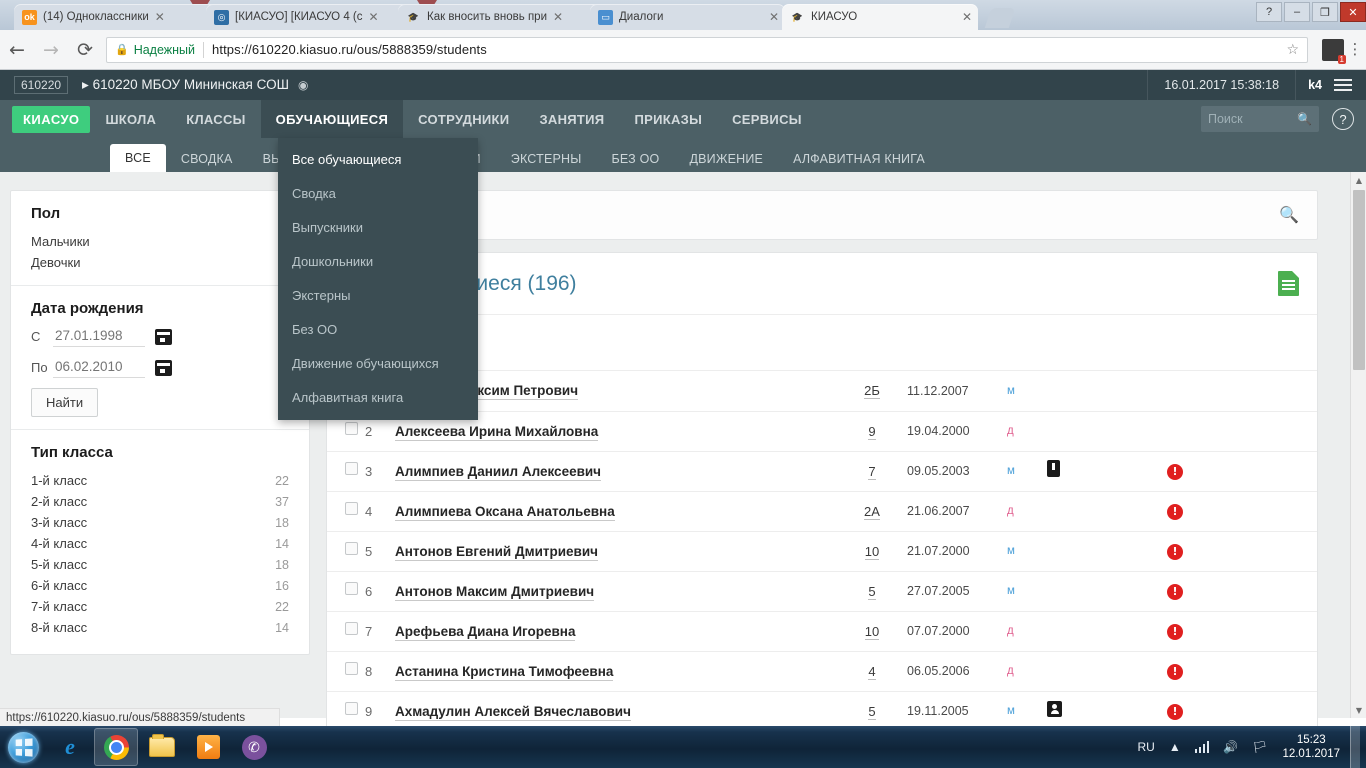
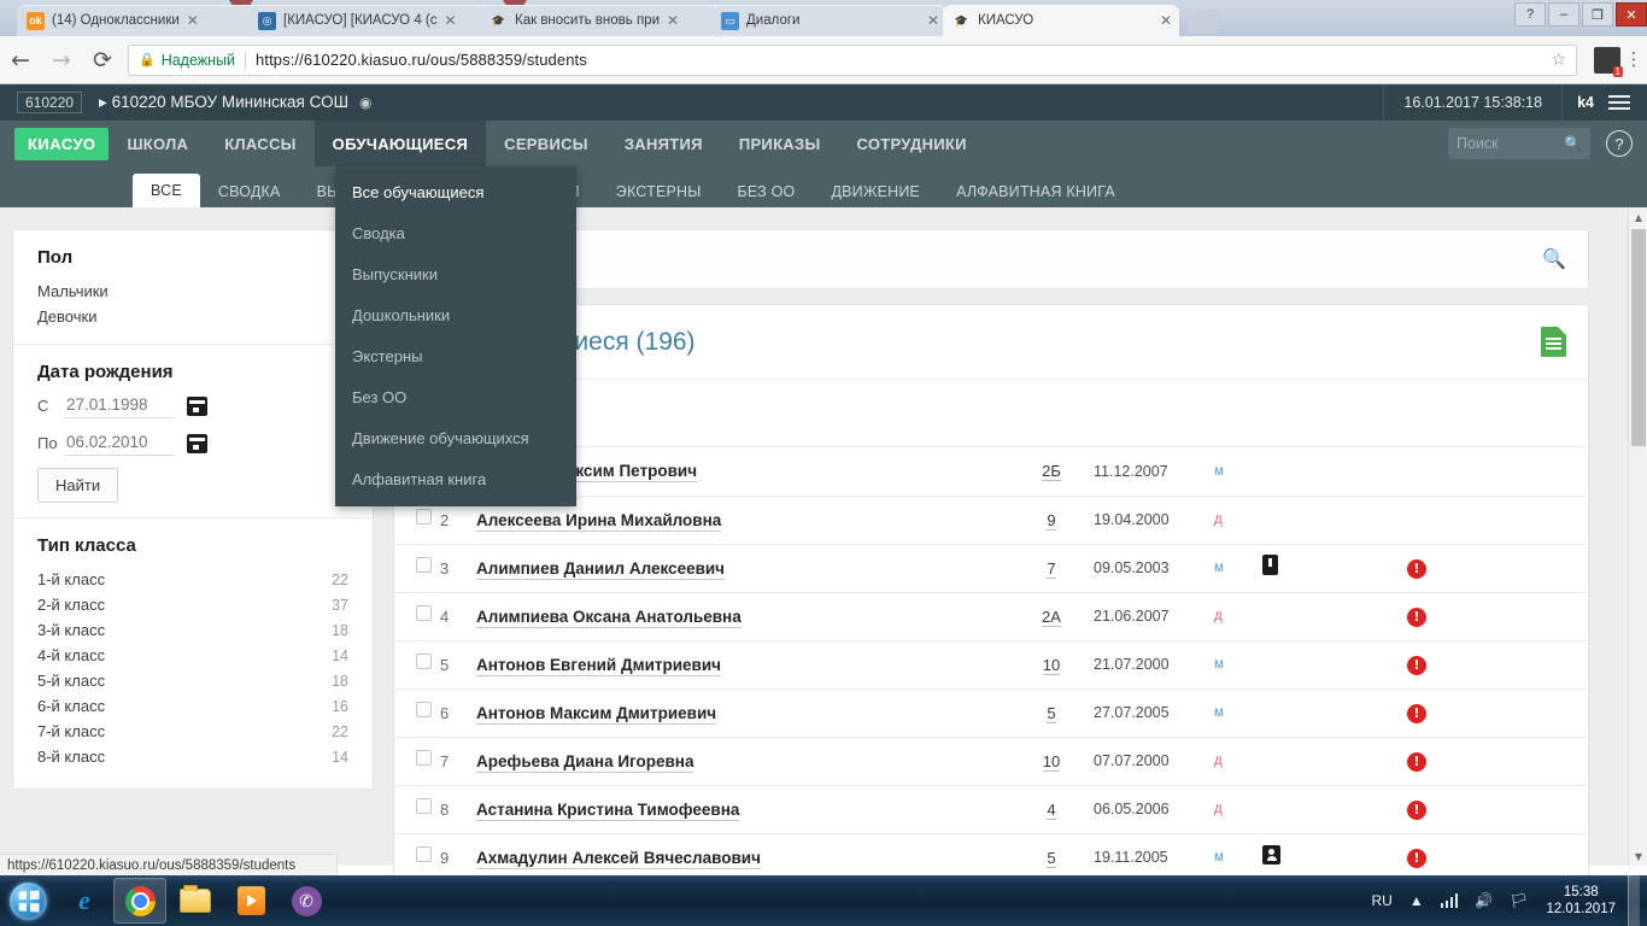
  ok
  (14) Одноклассники
  ✕
  ◎
  [КИАСУО] [КИАСУО 4 (с
  ✕
  🎓
  Как вносить вновь при
  ✕
  ▭
  Диалоги
  ✕
  🎓
  КИАСУО
  ✕
  ?
  –
  ❐
  ✕
  ←
  →
  ⟳
  🔒
  Надежный
  https://610220.kiasuo.ru/ous/5888359/students
  ☆
  1
  ⋮
  610220
  ▸ 610220 МБОУ Мининская СОШ
  ◉
  16.01.2017 15:38:18
  k4
  КИАСУО
  ШКОЛА
  КЛАССЫ
  ОБУЧАЮЩИЕСЯ
- СОТРУДНИКИ
+ СЕРВИСЫ
  ЗАНЯТИЯ
  ПРИКАЗЫ
- СЕРВИСЫ
+ СОТРУДНИКИ
  Поиск
  🔍
  ?
  ВСЕ
  СВОДКА
  ЭКСТЕРНЫ
  БЕЗ ОО
  ДВИЖЕНИЕ
  АЛФАВИТНАЯ КНИГА
  Пол
  Мальчики
  Девочки
  Дата рождения
  С
  27.01.1998
  По
  06.02.2010
  Найти
  Тип класса
  1-й класс
  22
  2-й класс
  37
  3-й класс
  18
  4-й класс
  14
  5-й класс
  18
  6-й класс
  16
  7-й класс
  22
  8-й класс
  14
  🔍
  		ксим Петрович	2Б	11.12.2007	м
  	2	Алексеева Ирина Михайловна	9	19.04.2000	д
  	3	Алимпиев Даниил Алексеевич	7	09.05.2003	м		!
  	4	Алимпиева Оксана Анатольевна	2А	21.06.2007	д		!
  	5	Антонов Евгений Дмитриевич	10	21.07.2000	м		!
  	6	Антонов Максим Дмитриевич	5	27.07.2005	м		!
  	7	Арефьева Диана Игоревна	10	07.07.2000	д		!
  	8	Астанина Кристина Тимофеевна	4	06.05.2006	д		!
  	9	Ахмадулин Алексей Вячеславович	5	19.11.2005	м		!
  Все обучающиеся
  Сводка
  Выпускники
  Дошкольники
  Экстерны
  Без ОО
  Движение обучающихся
  Алфавитная книга
  ▲
  ▼
  https://610220.kiasuo.ru/ous/5888359/students
  e
  ✆
  RU
  ▲
  🔊
  🏳
- 15:23
+ 15:38
  12.01.2017
